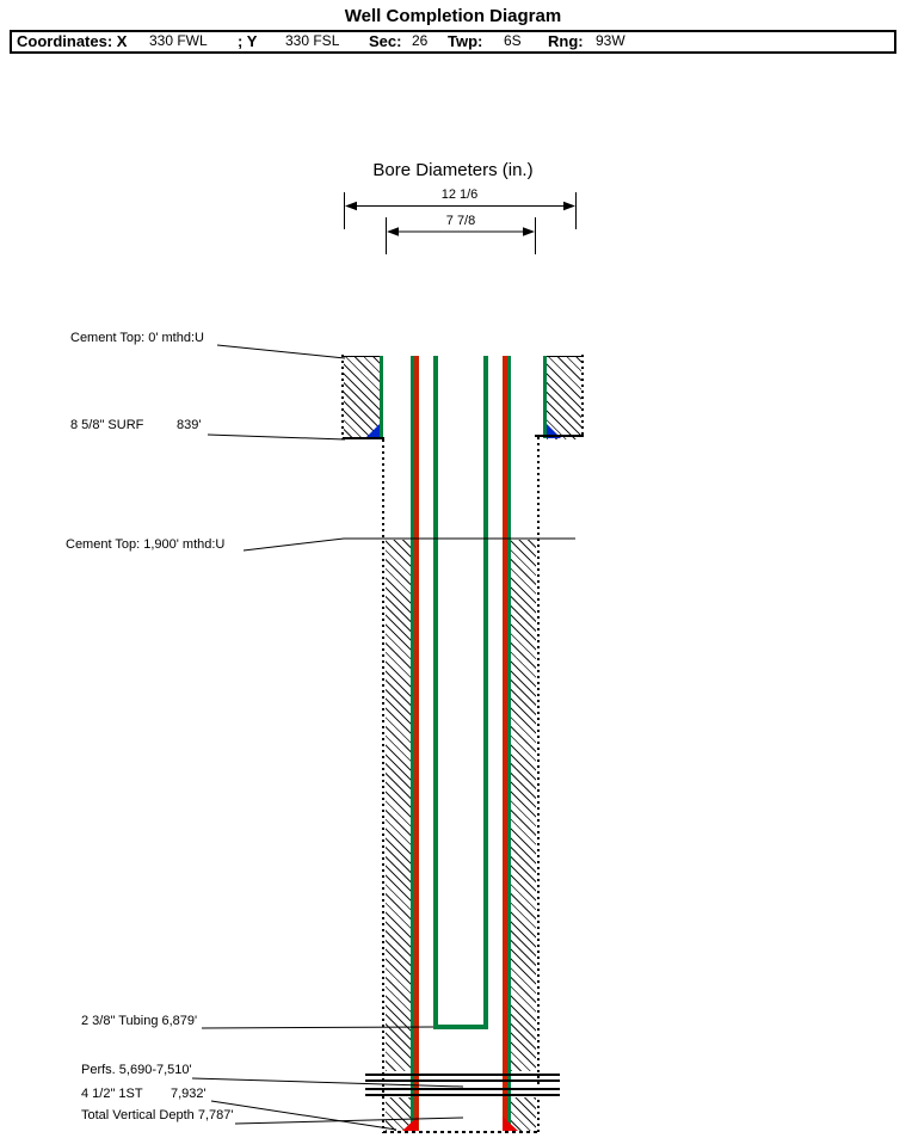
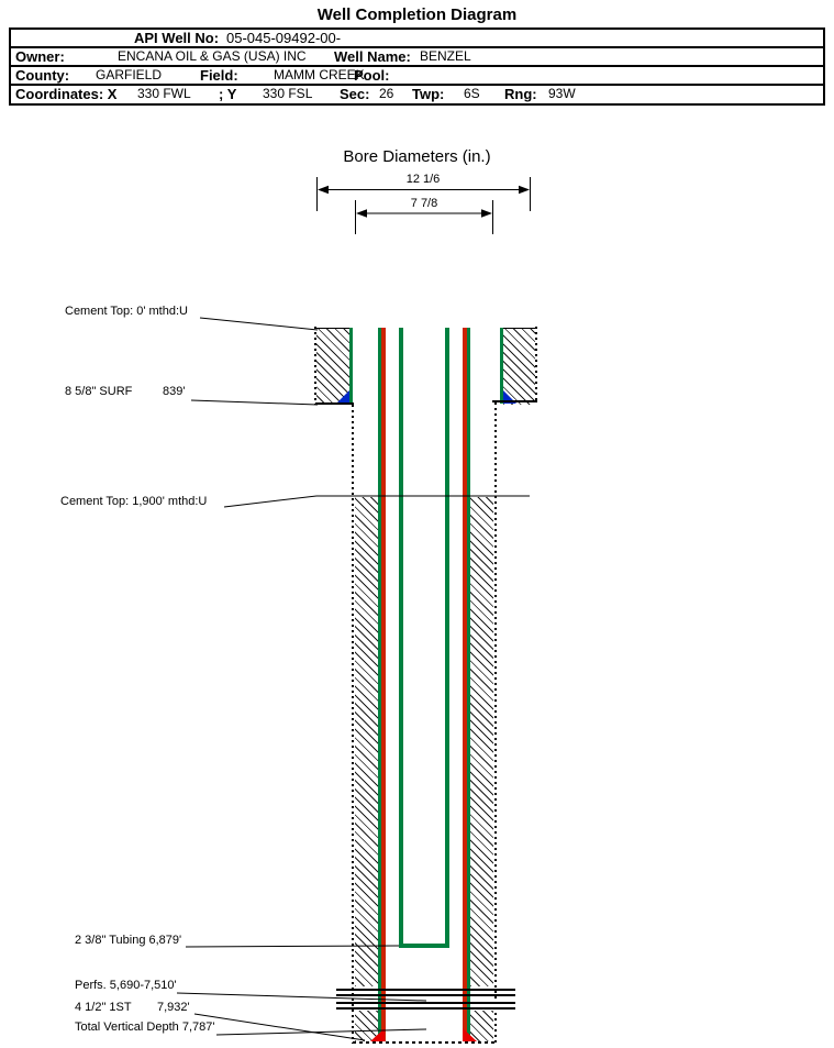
  Well Completion Diagram
+ API Well No:
+ 05-045-09492-00-
+ Owner:
+ ENCANA OIL & GAS (USA) INC
+ Well Name:
+ BENZEL
+ County:
+ GARFIELD
+ Field:
+ MAMM CREEK
+ Pool:
  Coordinates: X
  330 FWL
  ; Y
  330 FSL
  Sec:
  26
  Twp:
  6S
  Rng:
  93W
  Bore Diameters (in.)
  12 1/6
  7 7/8
  Cement Top: 0' mthd:U
  8 5/8" SURF
  839'
  Cement Top: 1,900' mthd:U
  2 3/8" Tubing 6,879'
  Perfs. 5,690-7,510'
  4 1/2" 1ST
  7,932'
  Total Vertical Depth 7,787'
